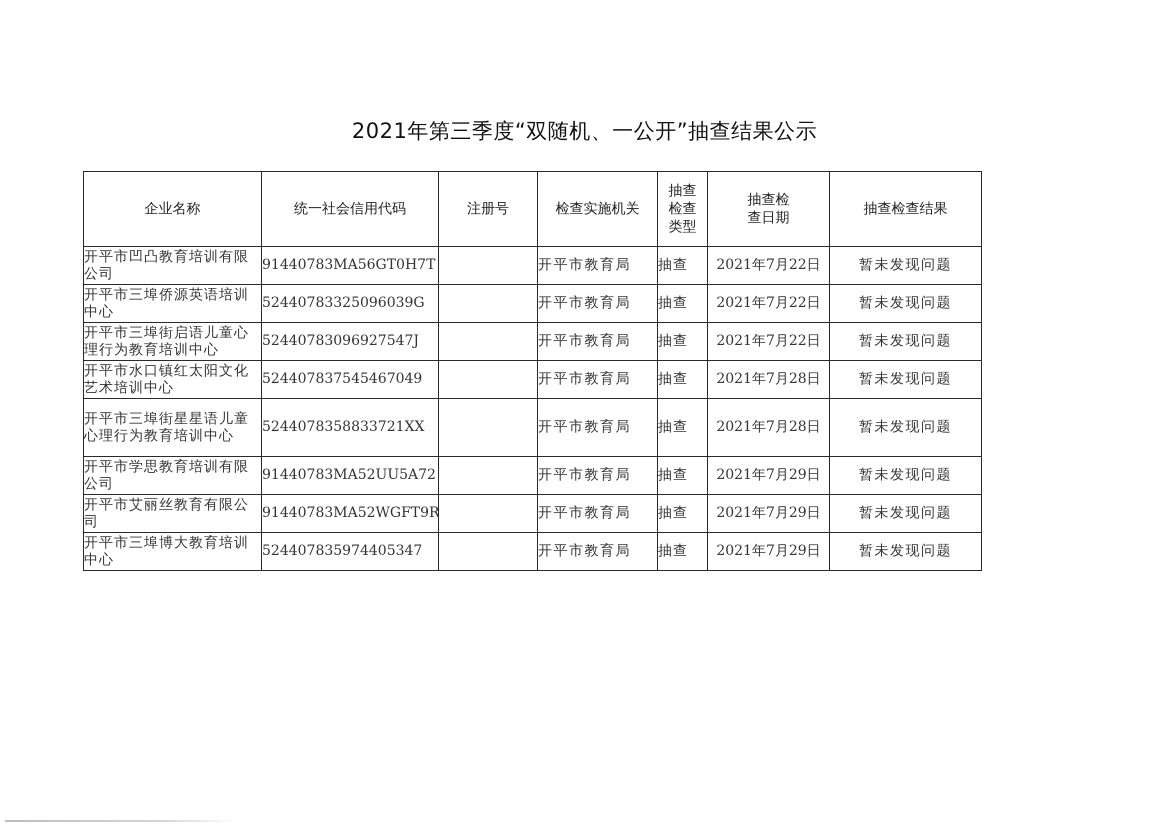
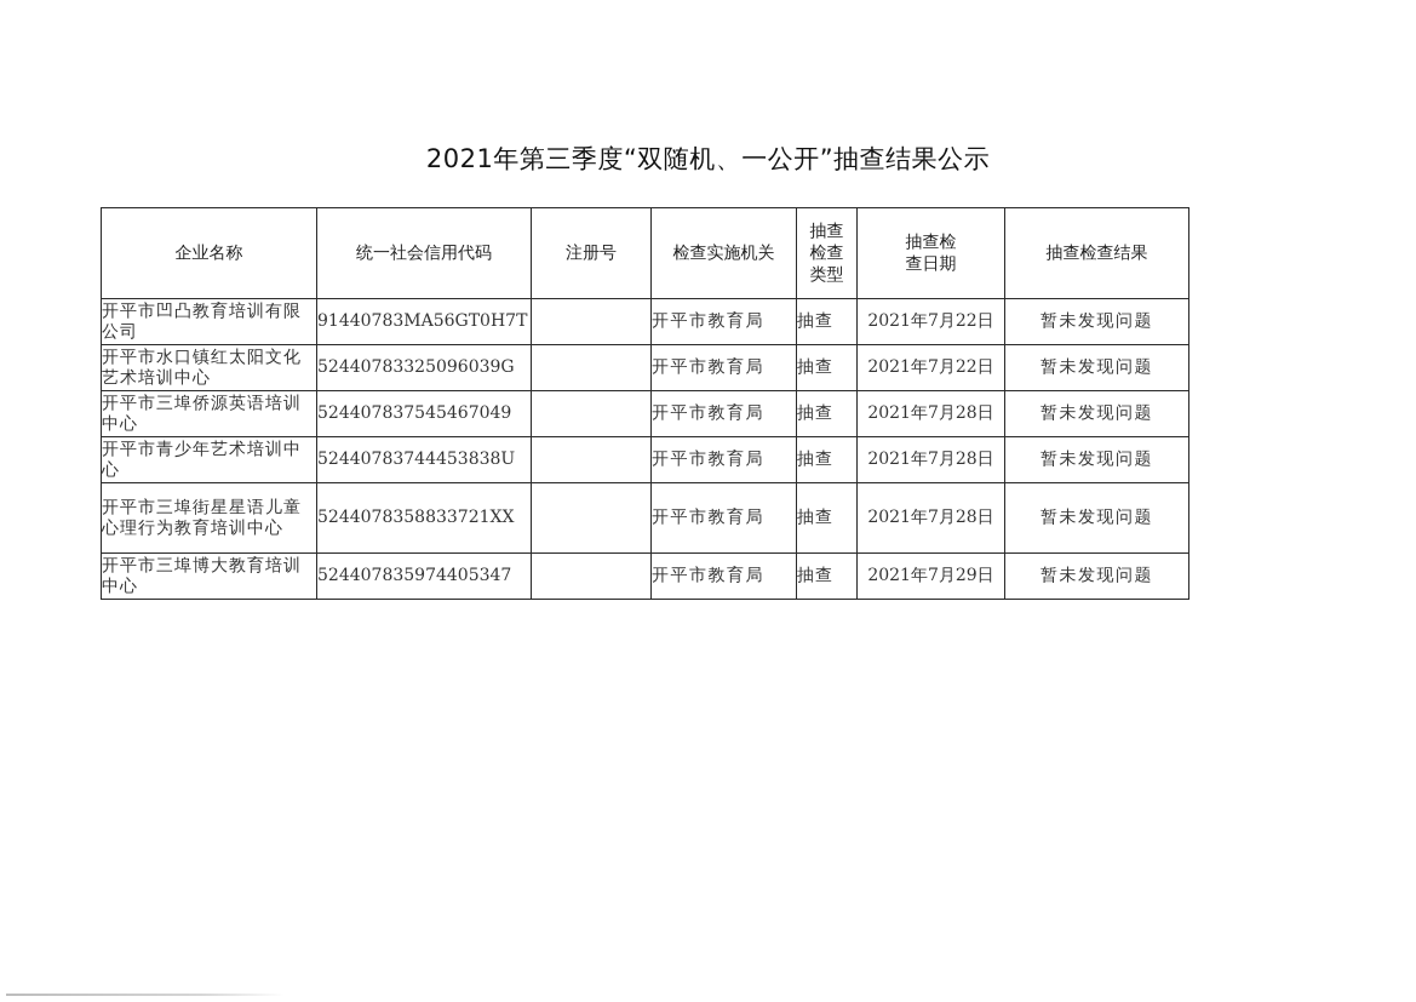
  2021年第三季度“双随机、一公开”抽查结果公示
  企业名称	统一社会信用代码	注册号	检查实施机关	抽查 检查 类型	抽查检 查日期	抽查检查结果
  开平市凹凸教育培训有限公司	91440783MA56GT0H7T		开平市教育局	抽查	2021年7月22日	暂未发现问题
- 开平市三埠侨源英语培训中心	52440783325096039G		开平市教育局	抽查	2021年7月22日	暂未发现问题
+ 开平市水口镇红太阳文化艺术培训中心	52440783325096039G		开平市教育局	抽查	2021年7月22日	暂未发现问题
- 开平市三埠街启语儿童心理行为教育培训中心	52440783096927547J		开平市教育局	抽查	2021年7月22日	暂未发现问题
- 开平市水口镇红太阳文化艺术培训中心	524407837545467049		开平市教育局	抽查	2021年7月28日	暂未发现问题
+ 开平市三埠侨源英语培训中心	524407837545467049		开平市教育局	抽查	2021年7月28日	暂未发现问题
+ 开平市青少年艺术培训中心	52440783744453838U		开平市教育局	抽查	2021年7月28日	暂未发现问题
  开平市三埠街星星语儿童心理行为教育培训中心	5244078358833721XX		开平市教育局	抽查	2021年7月28日	暂未发现问题
- 开平市学思教育培训有限公司	91440783MA52UU5A72		开平市教育局	抽查	2021年7月29日	暂未发现问题
- 开平市艾丽丝教育有限公司	91440783MA52WGFT9R		开平市教育局	抽查	2021年7月29日	暂未发现问题
  开平市三埠博大教育培训中心	524407835974405347		开平市教育局	抽查	2021年7月29日	暂未发现问题
